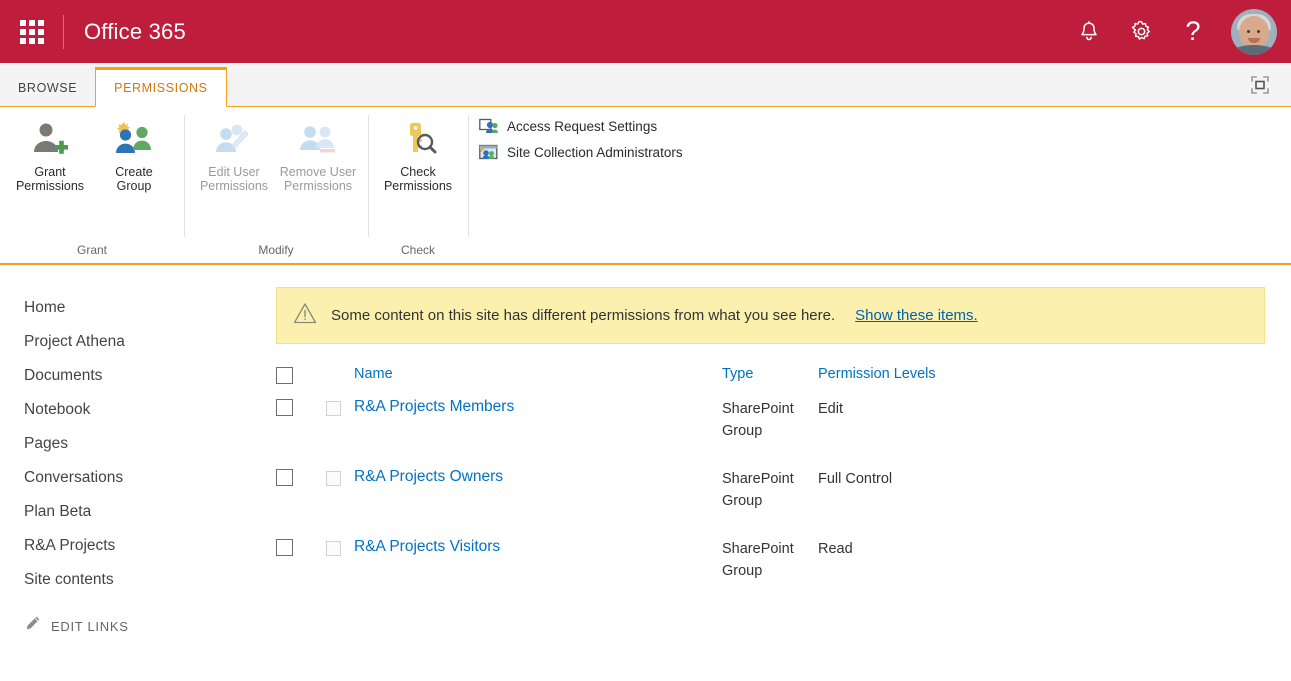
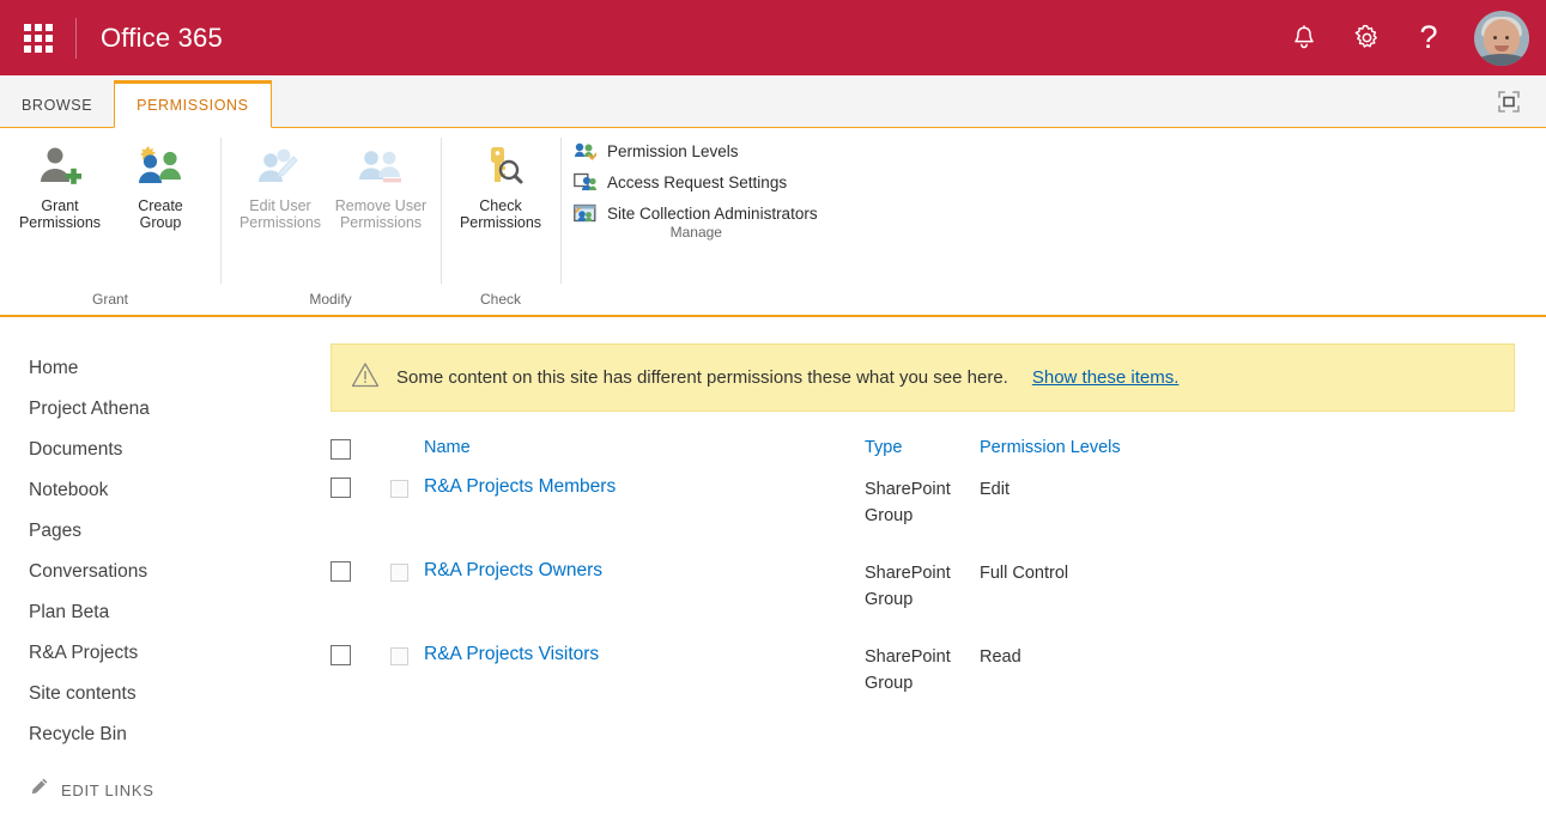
  Office 365
  ?
  BROWSE
  PERMISSIONS
  Grant
  Permissions
  Create
  Group
  Grant
  Edit User
  Permissions
  Remove User
  Permissions
  Modify
  Check
  Permissions
  Check
+ Permission Levels
  Access Request Settings
  Site Collection Administrators
+ Manage
  Home
  Project Athena
  Documents
  Notebook
  Pages
  Conversations
  Plan Beta
  R&A Projects
  Site contents
+ Recycle Bin
  EDIT LINKS
- Some content on this site has different permissions from what you see here.
+ Some content on this site has different permissions these what you see here.
  Show these items.
  		Name	Type	Permission Levels
  		R&A Projects Members	SharePoint Group	Edit
  		R&A Projects Owners	SharePoint Group	Full Control
  		R&A Projects Visitors	SharePoint Group	Read
